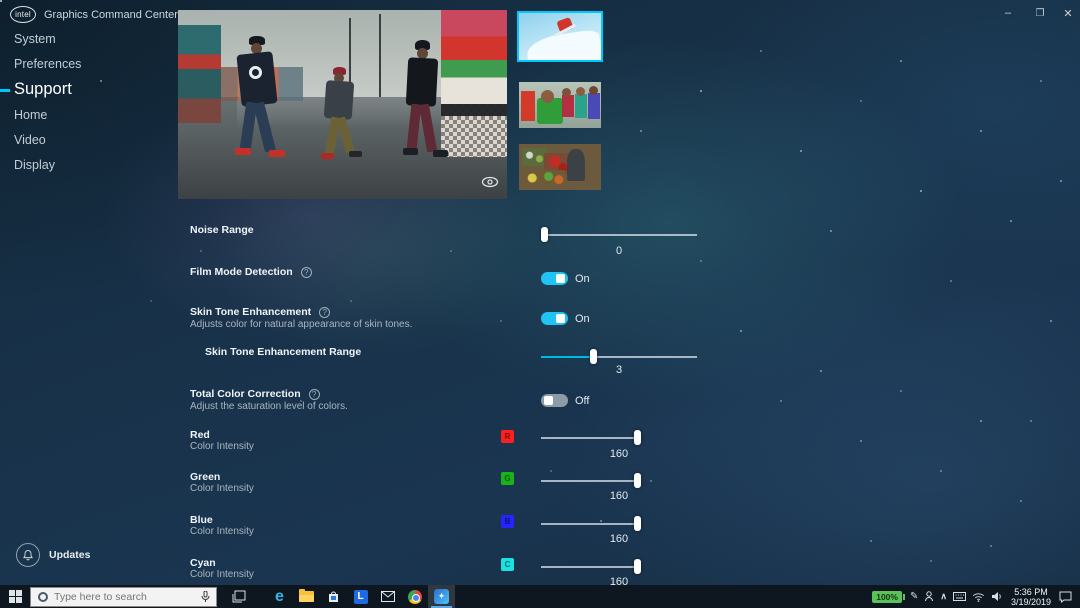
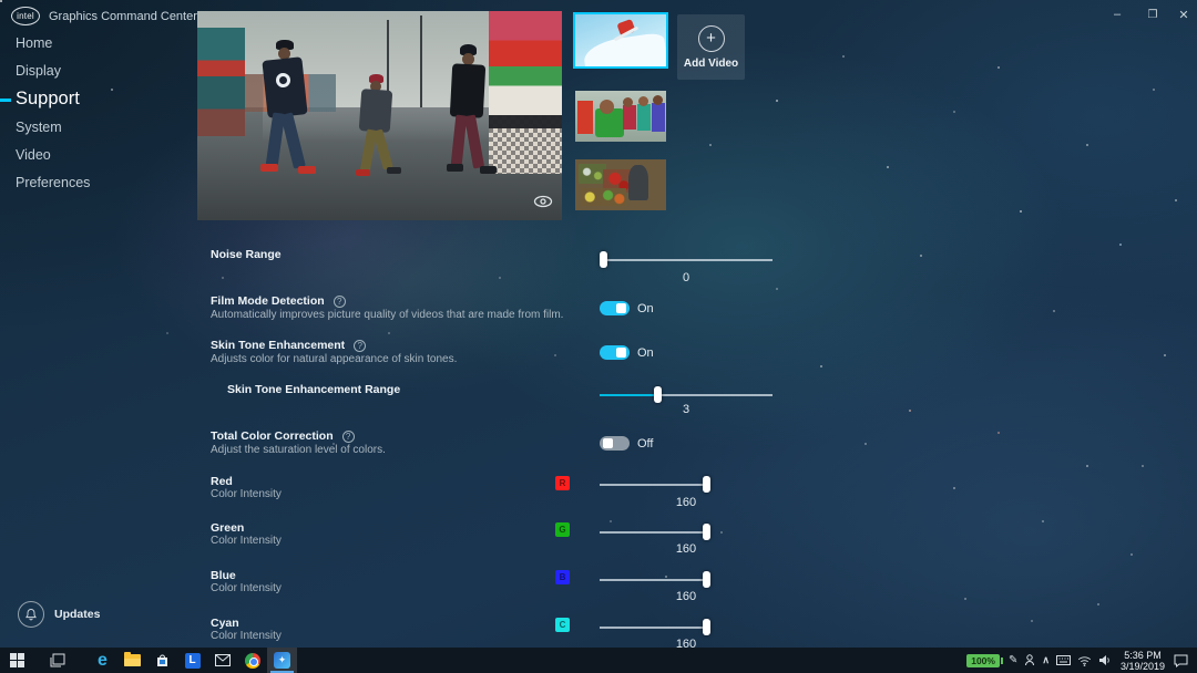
  intel
  Graphics Command Center
  –
  ❐
  ✕
- System
+ Home
- Preferences
+ Display
  Support
- Home
+ System
  Video
- Display
+ Preferences
  Updates
+ +
+ Add Video
  Noise Range
  0
  Film Mode Detection ?
+ Automatically improves picture quality of videos that are made from film.
  On
  Skin Tone Enhancement ?
  Adjusts color for natural appearance of skin tones.
  On
  Skin Tone Enhancement Range
  3
  Total Color Correction ?
  Adjust the saturation level of colors.
  Off
  Red
  Color Intensity
  R
  160
  Green
  Color Intensity
  G
  160
  Blue
  Color Intensity
  B
  160
  Cyan
  Color Intensity
  C
  160
- Type here to search
  e
  L
  ✦
  100%
  ✎
  ∧
  5:36 PM
  3/19/2019
